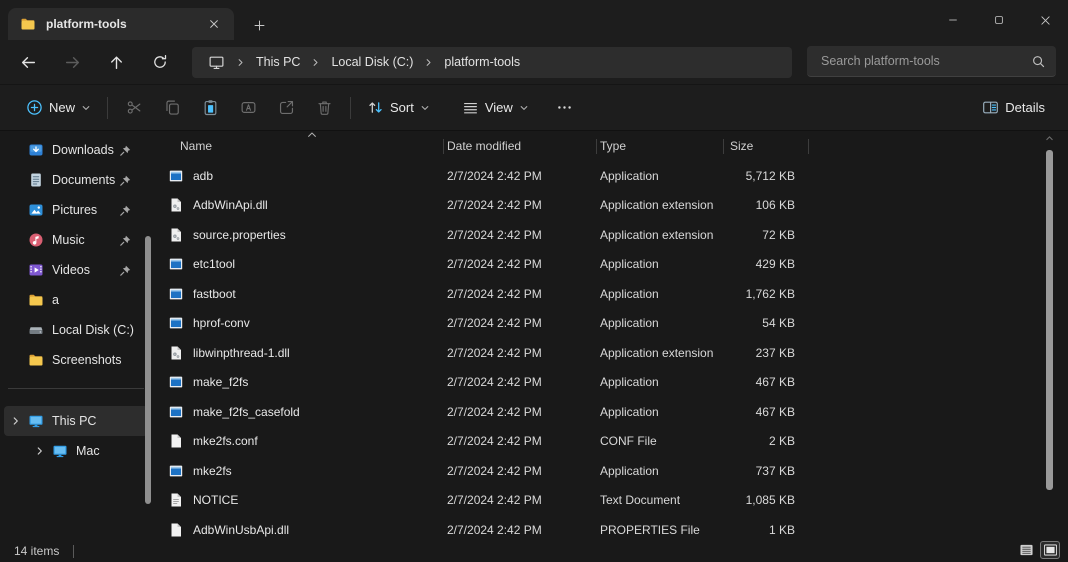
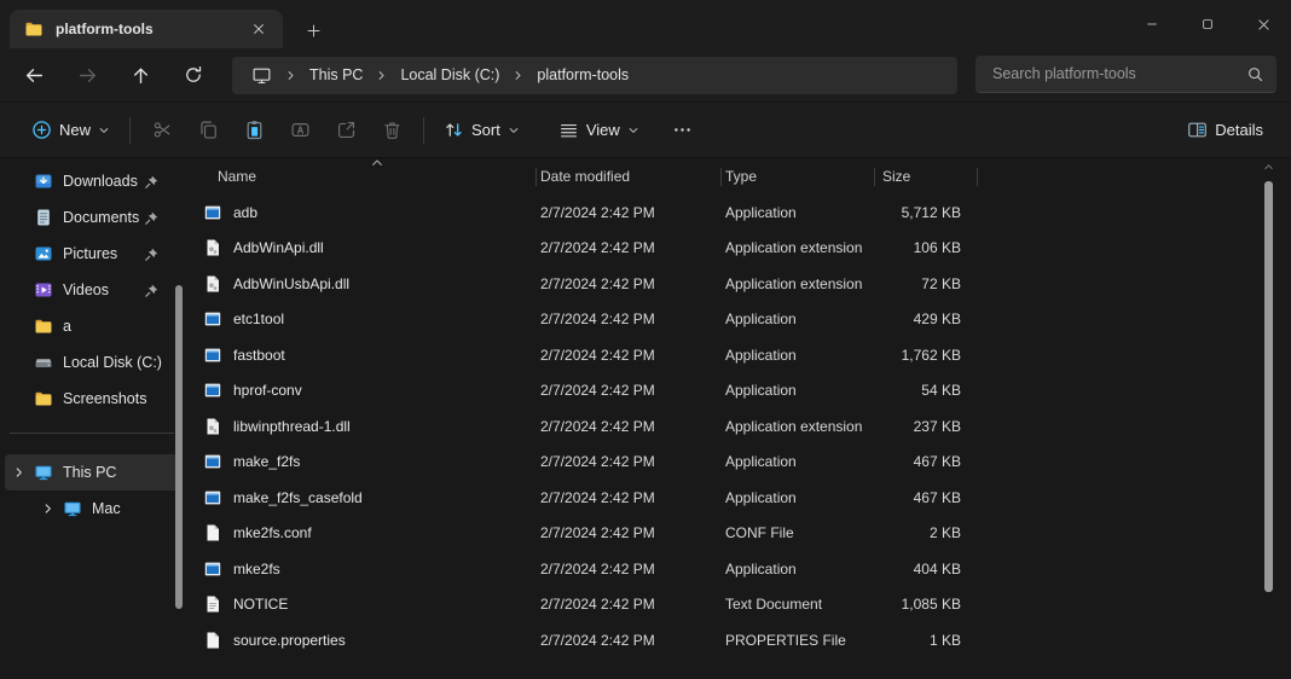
  platform-tools
  This PC
  Local Disk (C:)
  platform-tools
  Search platform-tools
  New
  Sort
  View
  Details
  Downloads
  Documents
  Pictures
- Music
  Videos
  a
  Local Disk (C:)
  Screenshots
  This PC
  Mac
  Name
  Date modified
  Type
  Size
  adb
  2/7/2024 2:42 PM
  Application
  5,712 KB
  AdbWinApi.dll
  2/7/2024 2:42 PM
  Application extension
  106 KB
- source.properties
+ AdbWinUsbApi.dll
  2/7/2024 2:42 PM
  Application extension
  72 KB
  etc1tool
  2/7/2024 2:42 PM
  Application
  429 KB
  fastboot
  2/7/2024 2:42 PM
  Application
  1,762 KB
  hprof-conv
  2/7/2024 2:42 PM
  Application
  54 KB
  libwinpthread-1.dll
  2/7/2024 2:42 PM
  Application extension
  237 KB
  make_f2fs
  2/7/2024 2:42 PM
  Application
  467 KB
  make_f2fs_casefold
  2/7/2024 2:42 PM
  Application
  467 KB
  mke2fs.conf
  2/7/2024 2:42 PM
  CONF File
  2 KB
  mke2fs
  2/7/2024 2:42 PM
  Application
- 737 KB
+ 404 KB
  NOTICE
  2/7/2024 2:42 PM
  Text Document
  1,085 KB
- AdbWinUsbApi.dll
+ source.properties
  2/7/2024 2:42 PM
  PROPERTIES File
  1 KB
- 14 items
